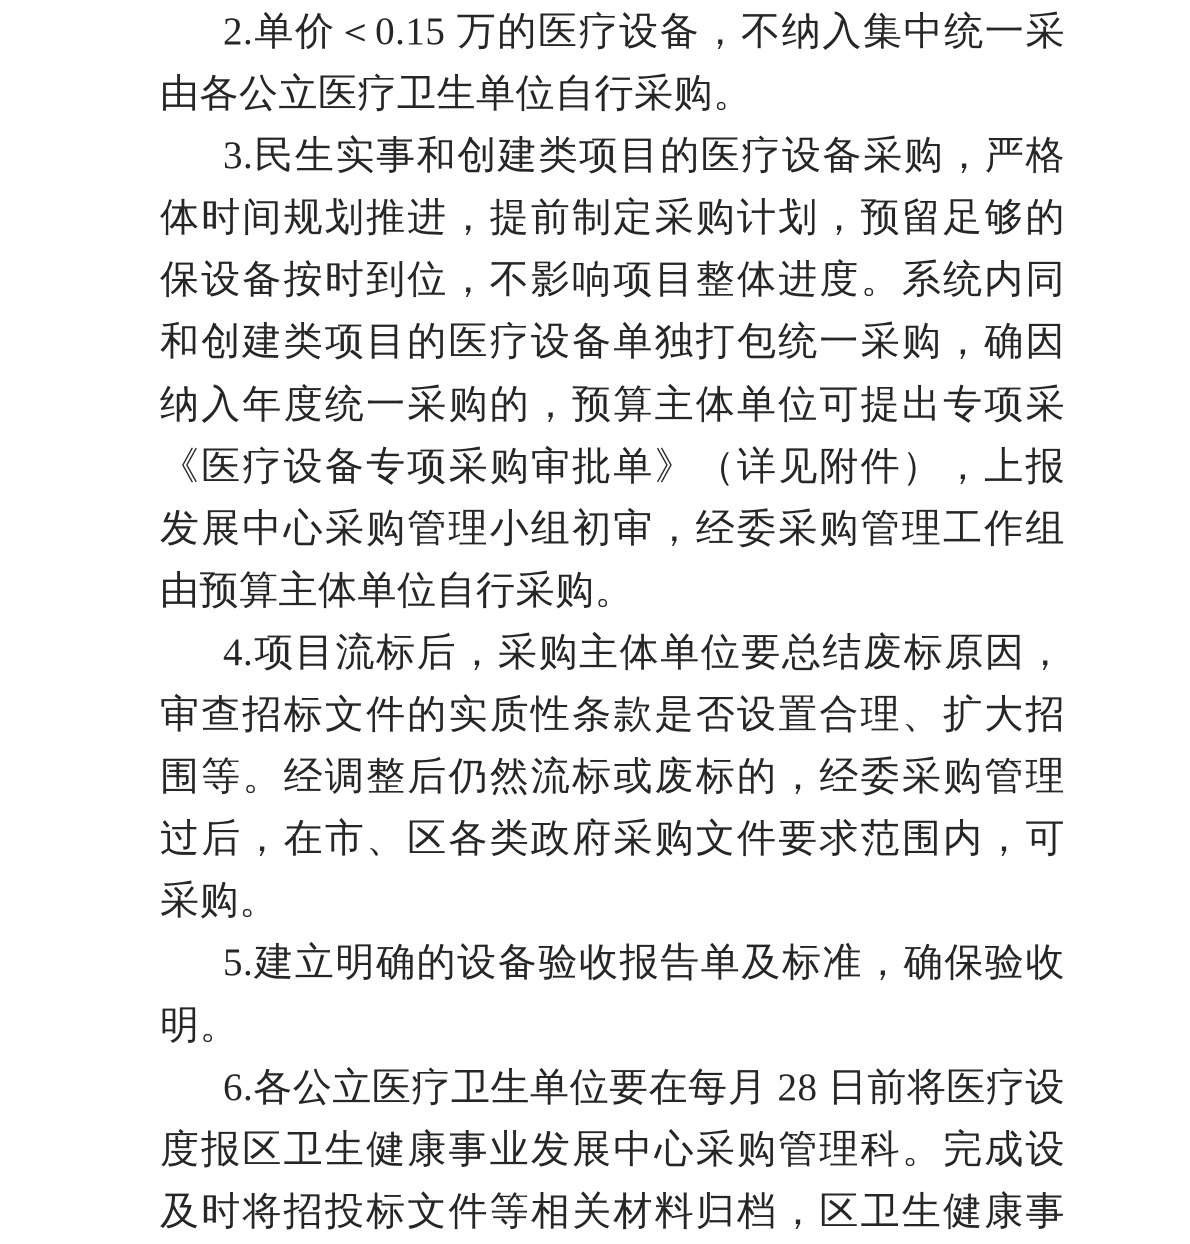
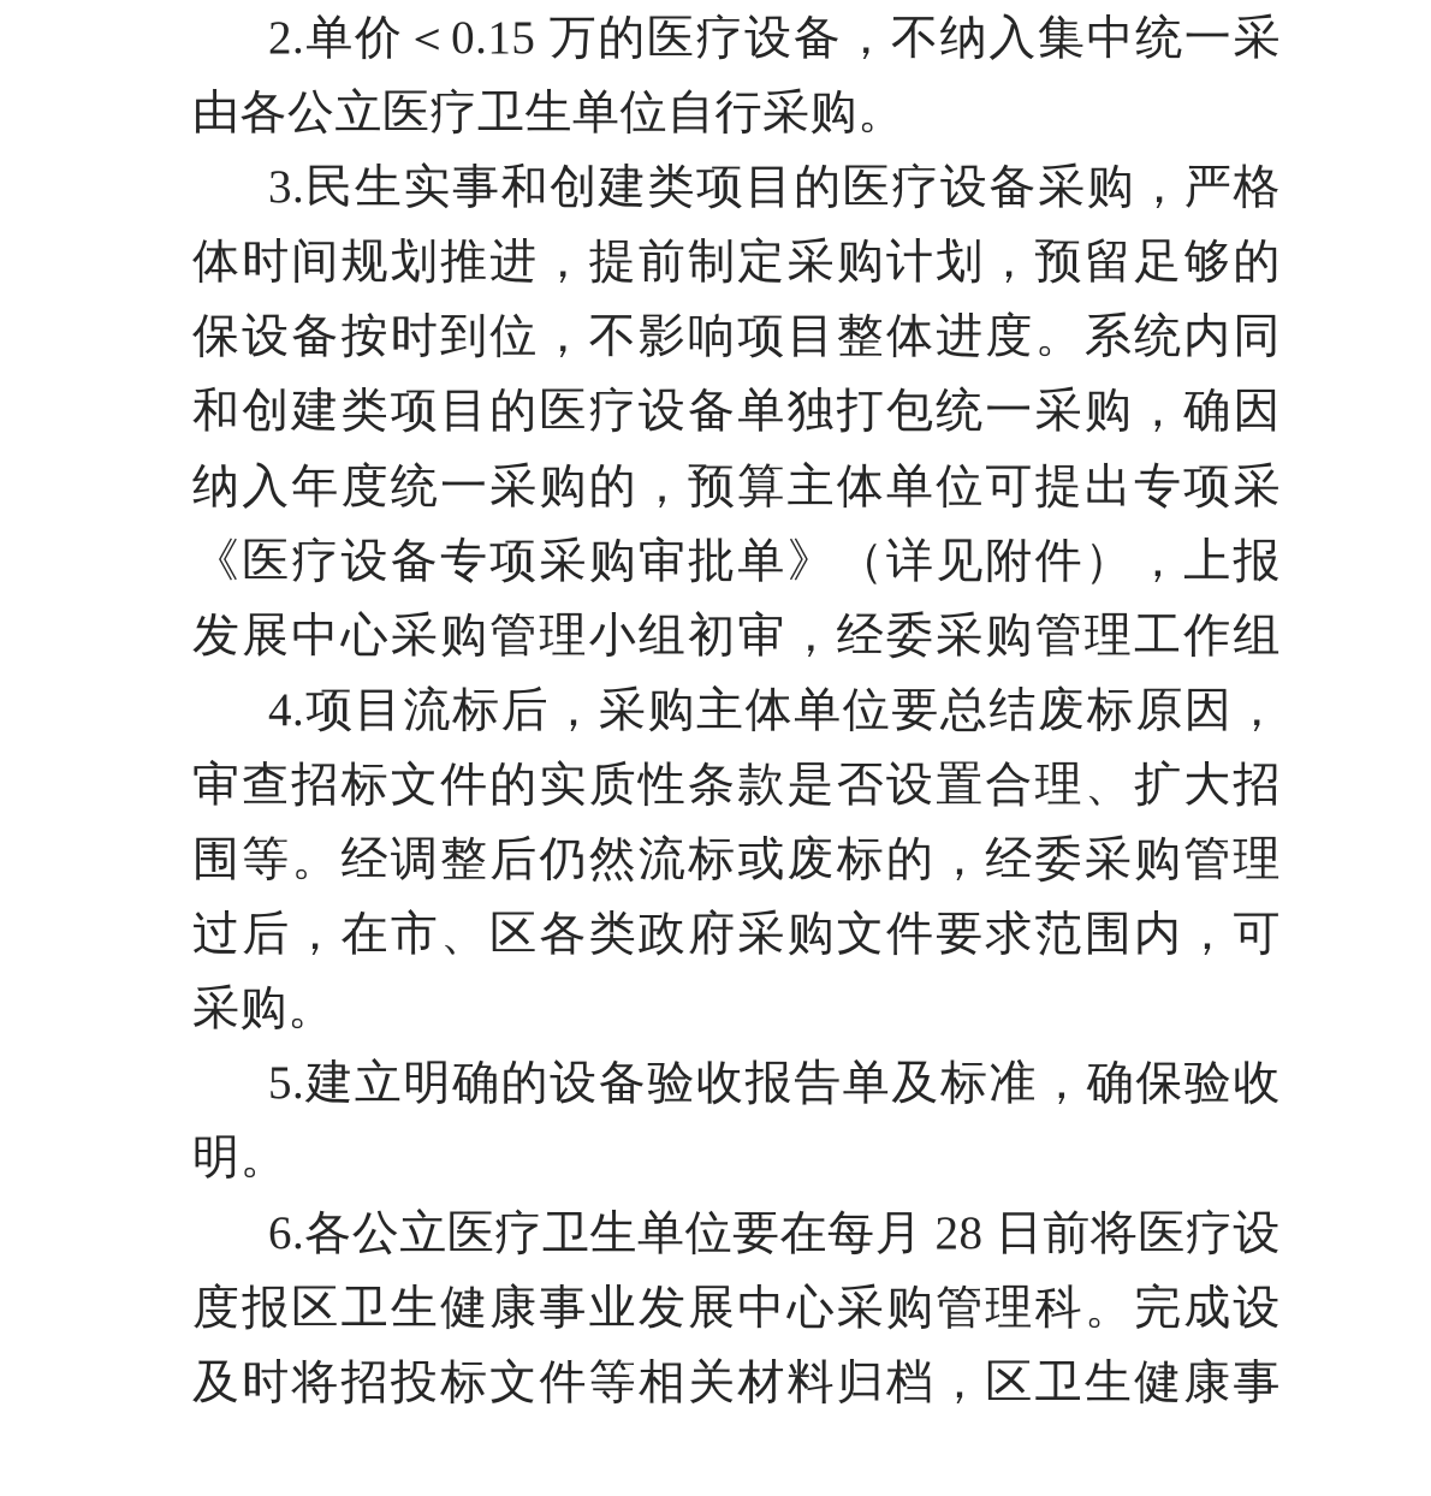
  2.单价＜0.15 万的医疗设备，不纳入集中统一采
  由各公立医疗卫生单位自行采购。
  3.民生实事和创建类项目的医疗设备采购，严格
  体时间规划推进，提前制定采购计划，预留足够的
  保设备按时到位，不影响项目整体进度。系统内同
  和创建类项目的医疗设备单独打包统一采购，确因
  纳入年度统一采购的，预算主体单位可提出专项采
  《医疗设备专项采购审批单》（详见附件），上报
  发展中心采购管理小组初审，经委采购管理工作组
- 由预算主体单位自行采购。
  4.项目流标后，采购主体单位要总结废标原因，
  审查招标文件的实质性条款是否设置合理、扩大招
  围等。经调整后仍然流标或废标的，经委采购管理
  过后，在市、区各类政府采购文件要求范围内，可
  采购。
  5.建立明确的设备验收报告单及标准，确保验收
  明。
  6.各公立医疗卫生单位要在每月 28 日前将医疗设
  度报区卫生健康事业发展中心采购管理科。完成设
  及时将招投标文件等相关材料归档，区卫生健康事
